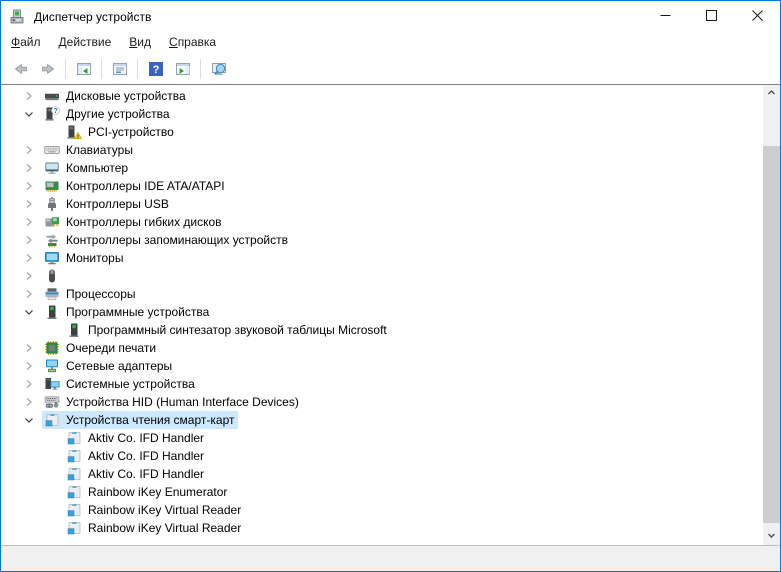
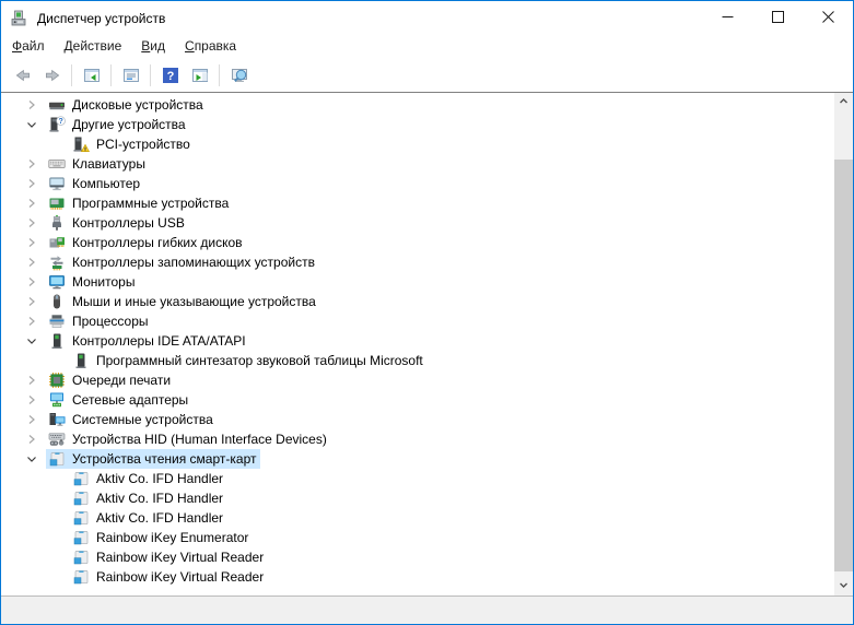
  Диспетчер устройств
  Файл
  Действие
  Вид
  Справка
  ?
  Дисковые устройства
  Другие устройства
  PCI-устройство
  Клавиатуры
  Компьютер
- Контроллеры IDE ATA/ATAPI
+ Программные устройства
  Контроллеры USB
  Контроллеры гибких дисков
  Контроллеры запоминающих устройств
  Мониторы
+ Мыши и иные указывающие устройства
  Процессоры
- Программные устройства
+ Контроллеры IDE ATA/ATAPI
  Программный синтезатор звуковой таблицы Microsoft
  Очереди печати
  Сетевые адаптеры
  Системные устройства
  Устройства HID (Human Interface Devices)
  Устройства чтения смарт-карт
  Aktiv Co. IFD Handler
  Aktiv Co. IFD Handler
  Aktiv Co. IFD Handler
  Rainbow iKey Enumerator
  Rainbow iKey Virtual Reader
  Rainbow iKey Virtual Reader
